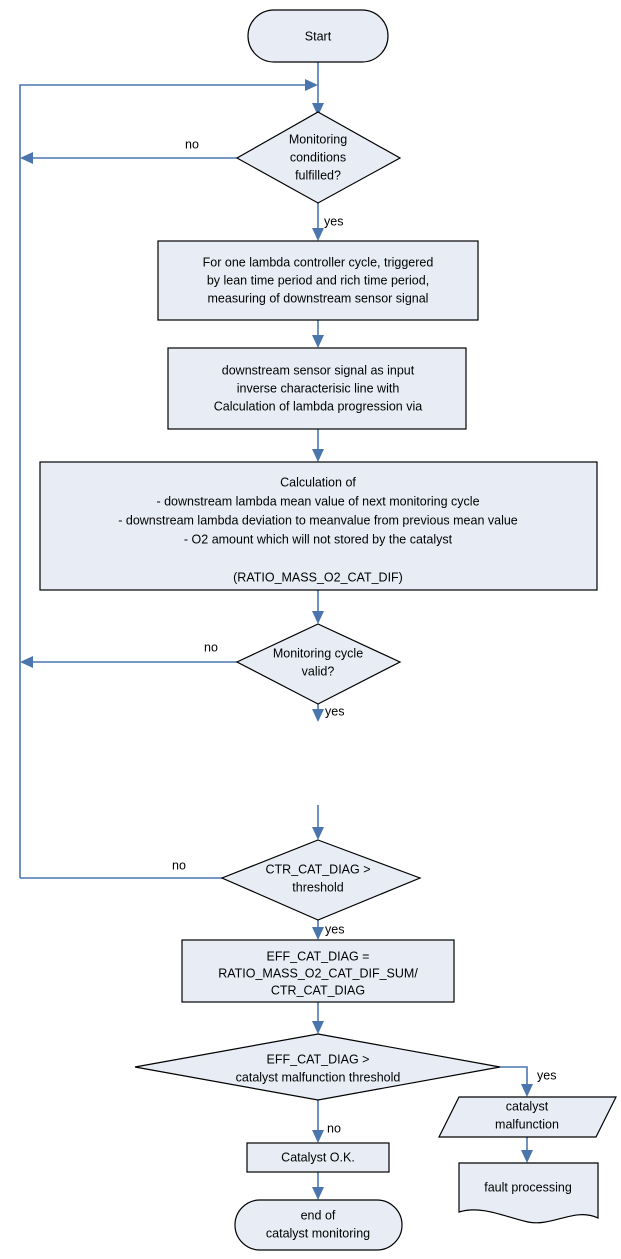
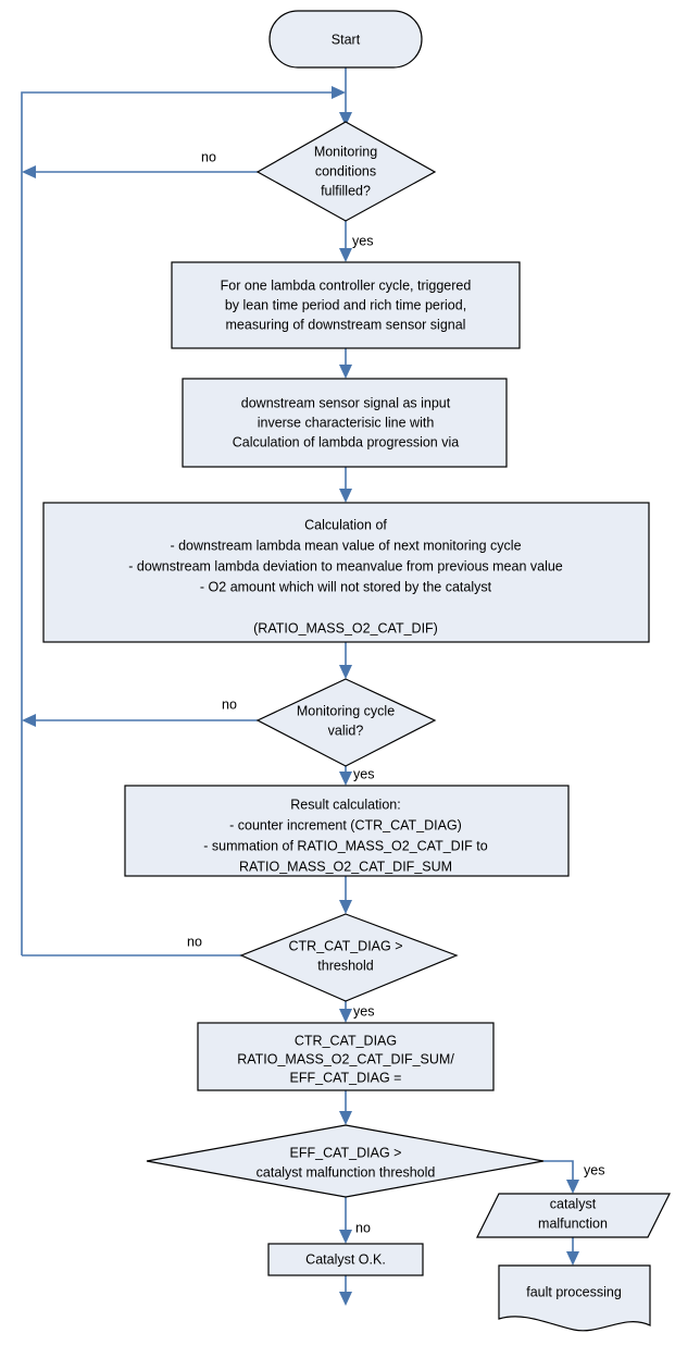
  Start
  Monitoring
  conditions
  fulfilled?
  For one lambda controller cycle, triggered
  by lean time period and rich time period,
  measuring of downstream sensor signal
  downstream sensor signal as input
  inverse characterisic line with
  Calculation of lambda progression via
  Calculation of
  - downstream lambda mean value of next monitoring cycle
  - downstream lambda deviation to meanvalue from previous mean value
  - O2 amount which will not stored by the catalyst
  (RATIO_MASS_O2_CAT_DIF)
  Monitoring cycle
  valid?
+ Result calculation:
+ - counter increment (CTR_CAT_DIAG)
+ - summation of RATIO_MASS_O2_CAT_DIF to
+ RATIO_MASS_O2_CAT_DIF_SUM
  CTR_CAT_DIAG >
  threshold
- EFF_CAT_DIAG =
+ CTR_CAT_DIAG
  RATIO_MASS_O2_CAT_DIF_SUM/
- CTR_CAT_DIAG
+ EFF_CAT_DIAG =
  EFF_CAT_DIAG >
  catalyst malfunction threshold
  Catalyst O.K.
- end of
- catalyst monitoring
  catalyst
  malfunction
  fault processing
  no
  yes
  no
  yes
  no
  yes
  yes
  no
